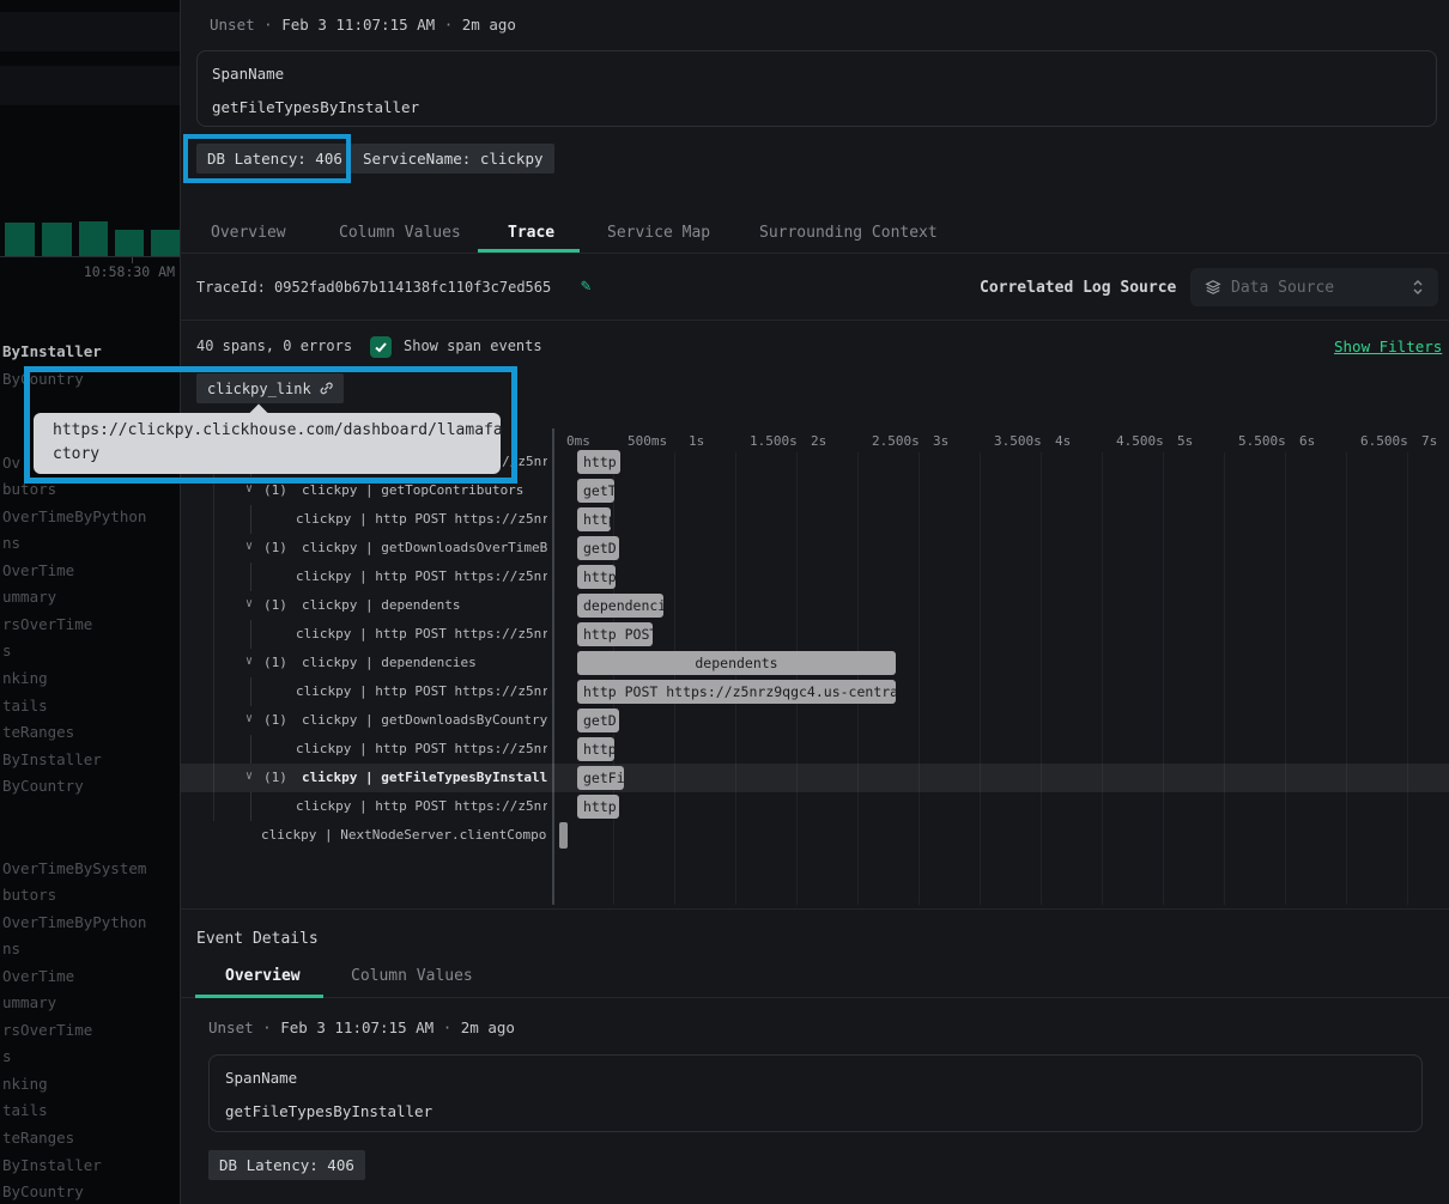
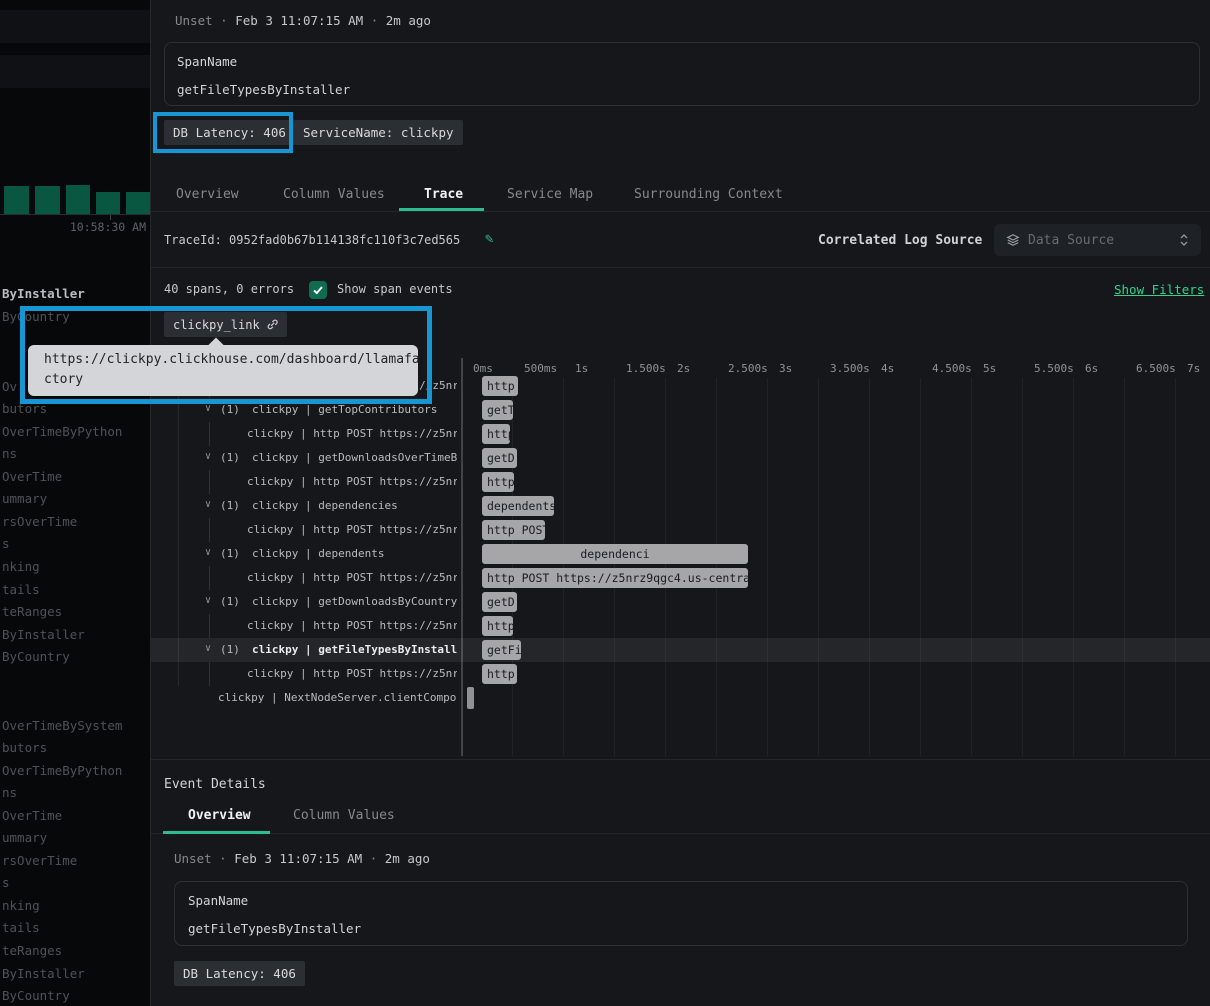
  10:58:30 AM
  ByInstaller
  ByCountry
  Ov
  butors
  OverTimeByPython
  ns
  OverTime
  ummary
  rsOverTime
  s
  nking
  tails
  teRanges
  ByInstaller
  ByCountry
  OverTimeBySystem
  butors
  OverTimeByPython
  ns
  OverTime
  ummary
  rsOverTime
  s
  nking
  tails
  teRanges
  ByInstaller
  ByCountry
  Unset · Feb 3 11:07:15 AM · 2m ago
  SpanName
  getFileTypesByInstaller
  DB Latency: 406
  ServiceName: clickpy
  Overview
  Column Values
  Trace
  Service Map
  Surrounding Context
  TraceId: 0952fad0b67b114138fc110f3c7ed565
  ✎
  Correlated Log Source
  Data Source
  40 spans, 0 errors
  Show span events
  Show Filters
  clickpy_link
  0ms
  500ms
  1s
  1.500s
  2s
  2.500s
  3s
  3.500s
  4s
  4.500s
  5s
  5.500s
  6s
  6.500s
  7s
  http
  ∨
  (1)
  clickpy | getTopContributors
  getT
  clickpy | http POST https://z5nr
  htt
  ∨
  (1)
  clickpy | getDownloadsOverTimeB
  getD
  clickpy | http POST https://z5nr
  http
  ∨
  (1)
- clickpy | dependents
+ clickpy | dependencies
- dependenci
+ dependents
  clickpy | http POST https://z5nr
  http POS
  ∨
  (1)
- clickpy | dependencies
+ clickpy | dependents
- dependents
+ dependenci
  clickpy | http POST https://z5nr
  http POST https://z5nrz9qgc4.us-centra
  ∨
  (1)
  clickpy | getDownloadsByCountry
  getD
  clickpy | http POST https://z5nr
  http
  ∨
  (1)
  clickpy | getFileTypesByInstall
  getFi
  clickpy | http POST https://z5nr
  http
  clickpy | NextNodeServer.clientCompo
  Event Details
  Overview
  Column Values
  Unset · Feb 3 11:07:15 AM · 2m ago
  SpanName
  getFileTypesByInstaller
  DB Latency: 406
  https://clickpy.clickhouse.com/dashboard/llamafa
  ctory
